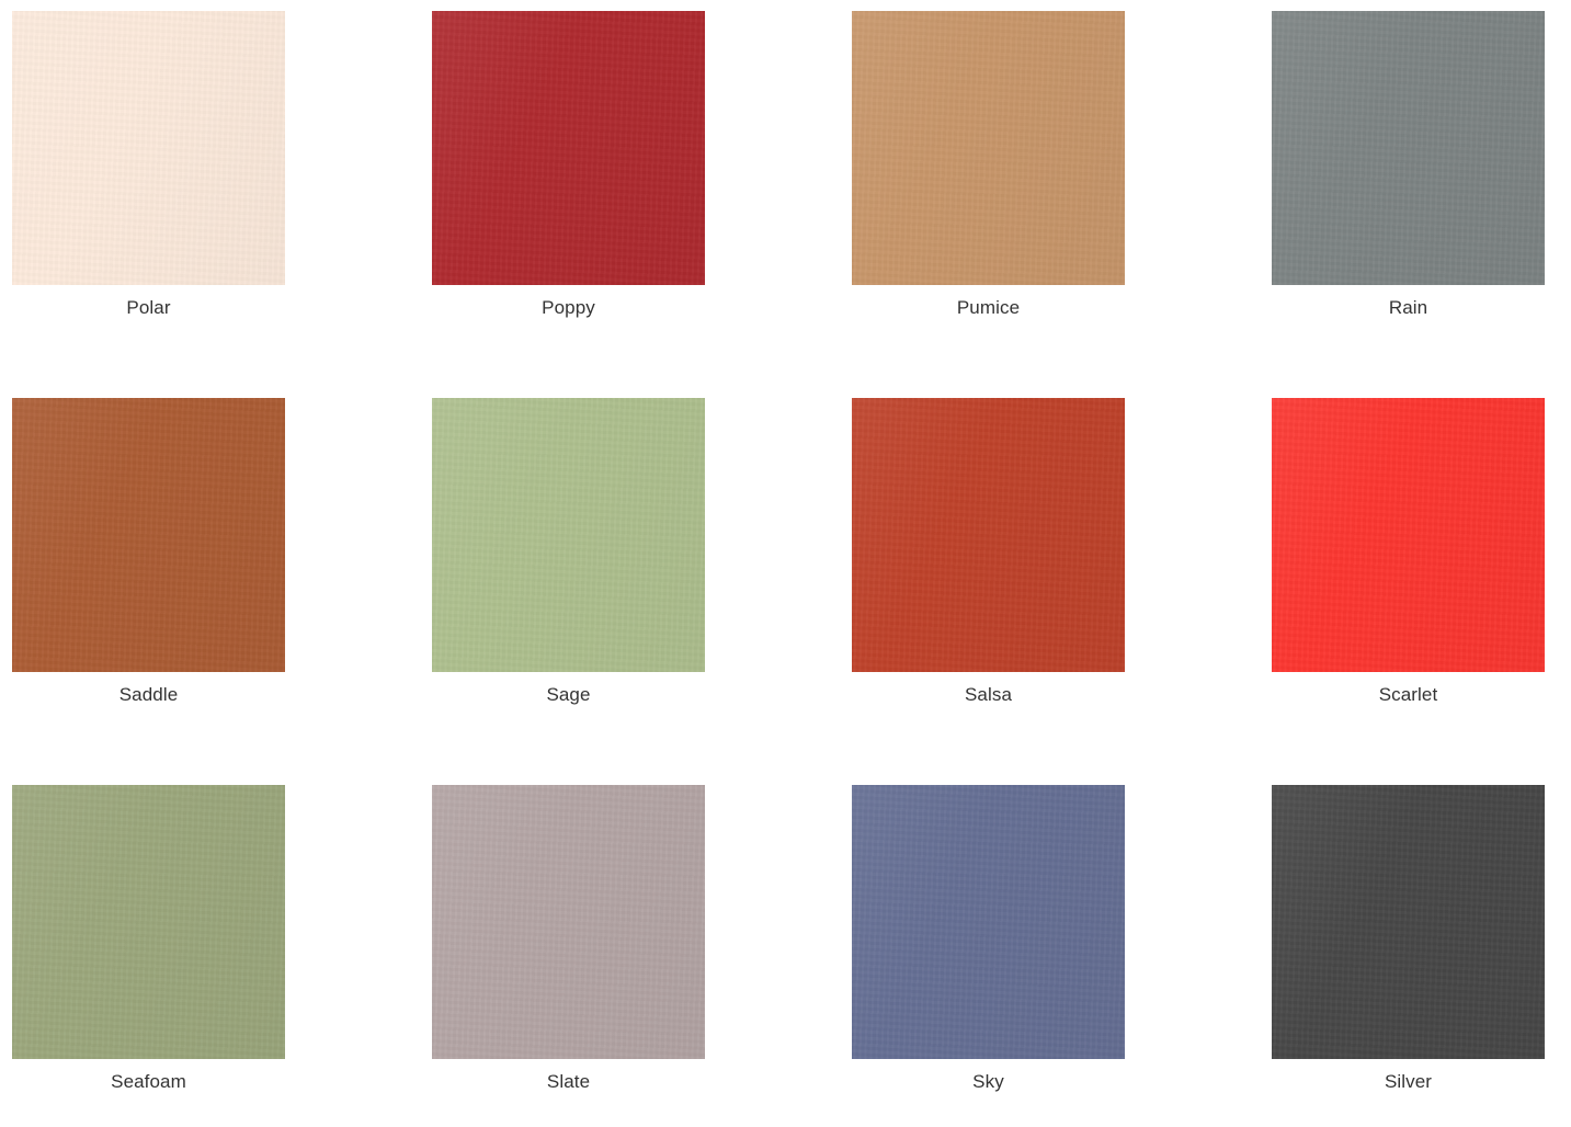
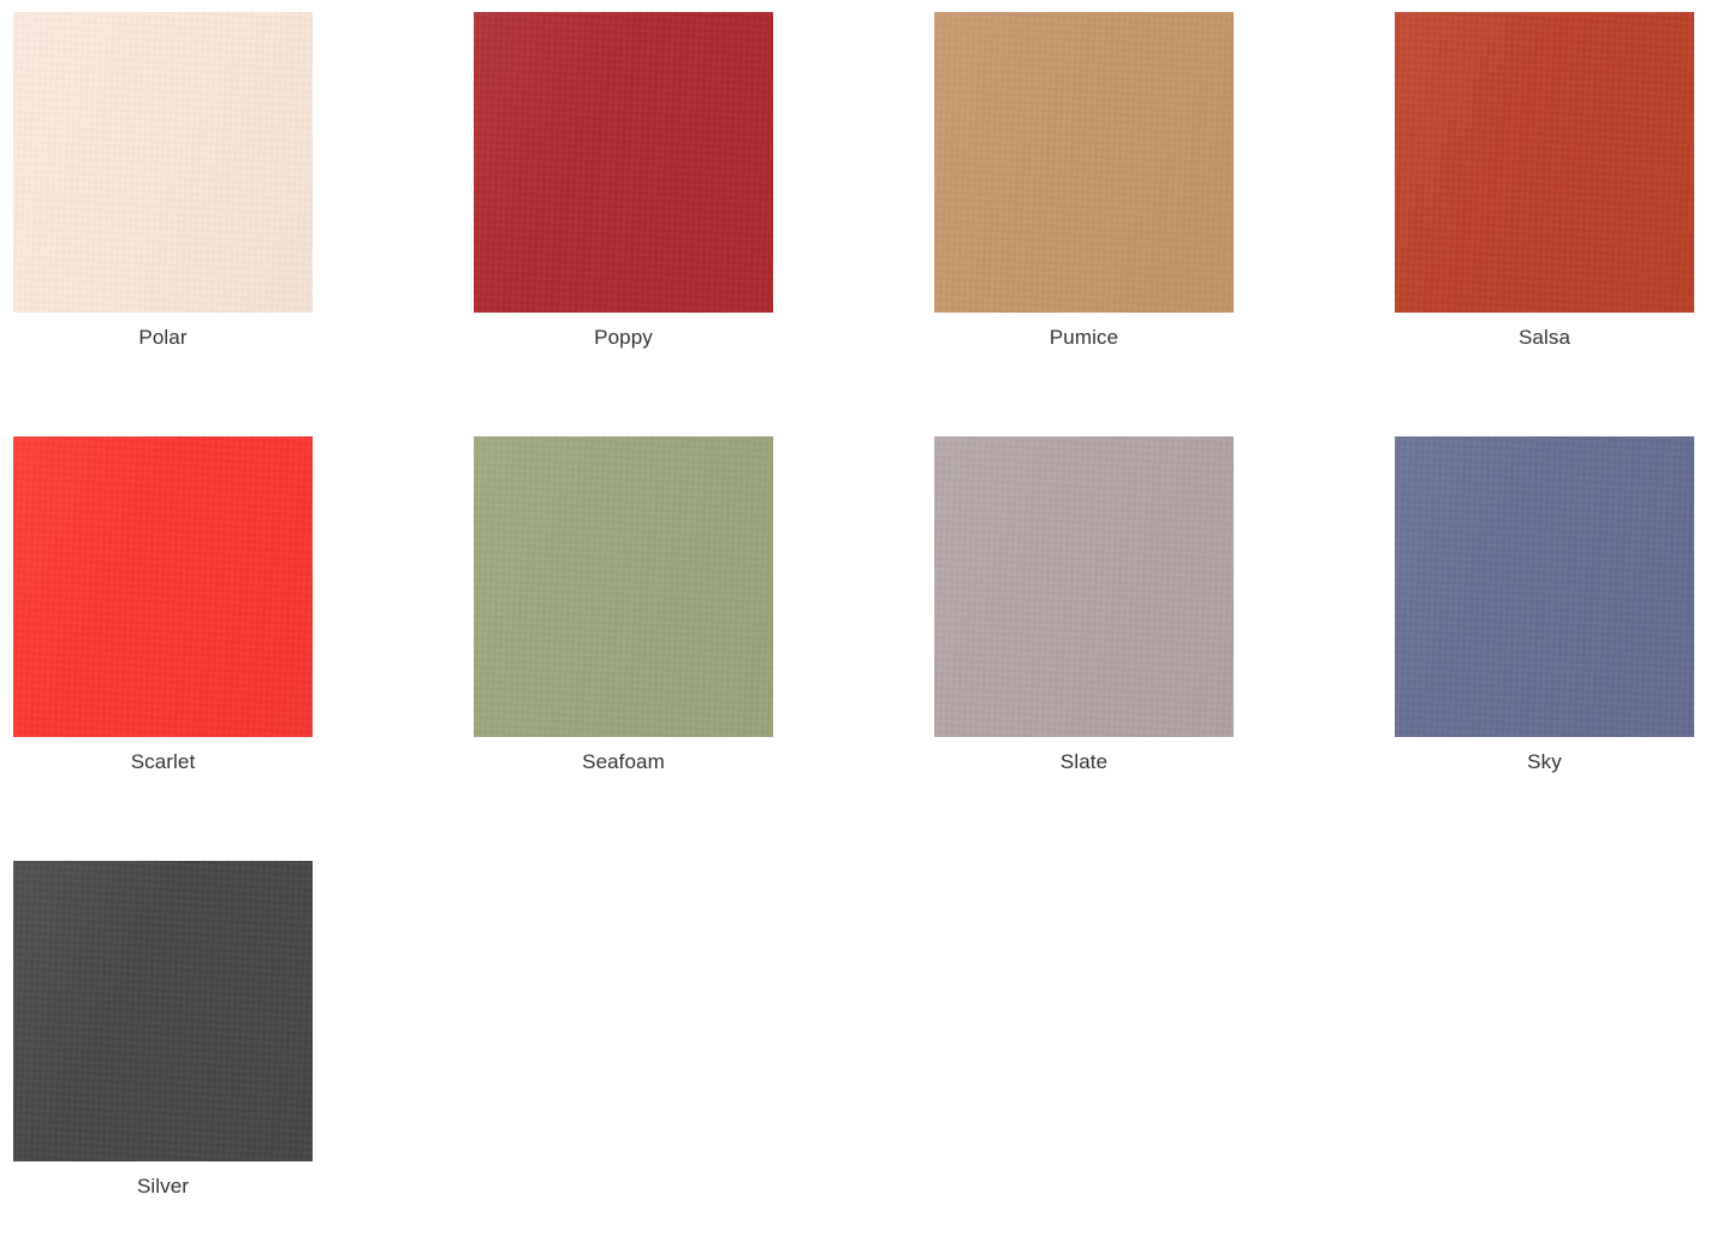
  Polar
  Poppy
  Pumice
- Rain
- Saddle
- Sage
  Salsa
  Scarlet
  Seafoam
  Slate
  Sky
  Silver
